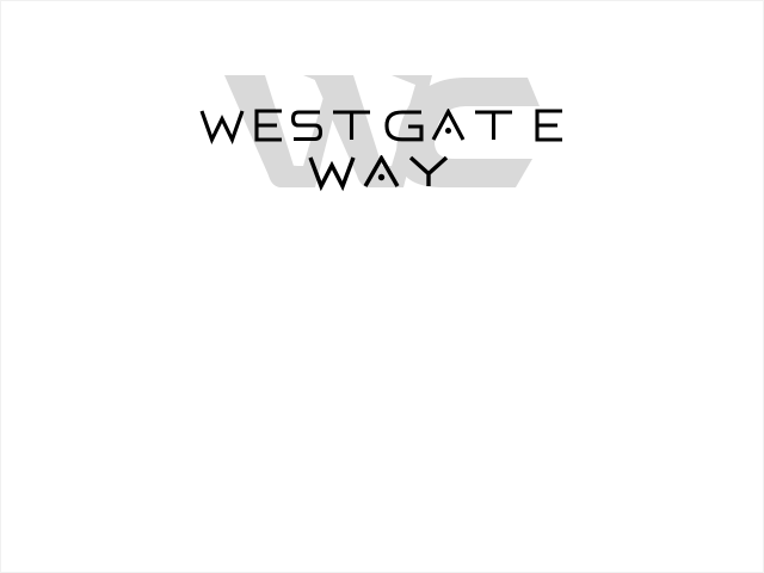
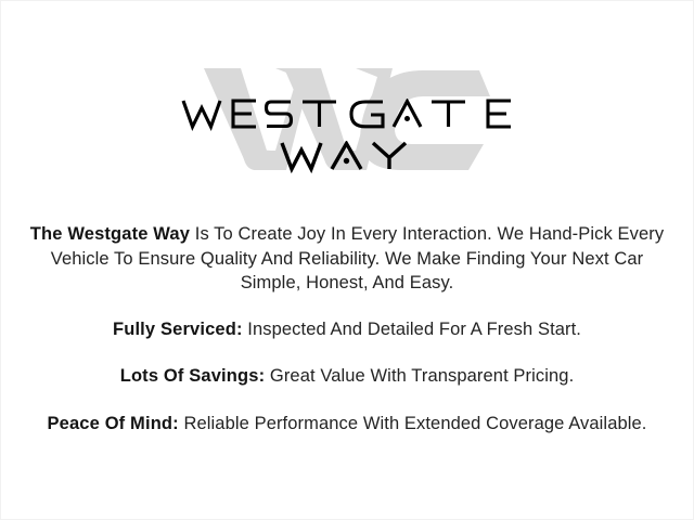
+ The Westgate Way Is To Create Joy In Every Interaction. We Hand-Pick Every Vehicle To Ensure Quality And Reliability. We Make Finding Your Next Car Simple, Honest, And Easy.
+ Fully Serviced: Inspected And Detailed For A Fresh Start.
+ Lots Of Savings: Great Value With Transparent Pricing.
+ Peace Of Mind: Reliable Performance With Extended Coverage Available.
